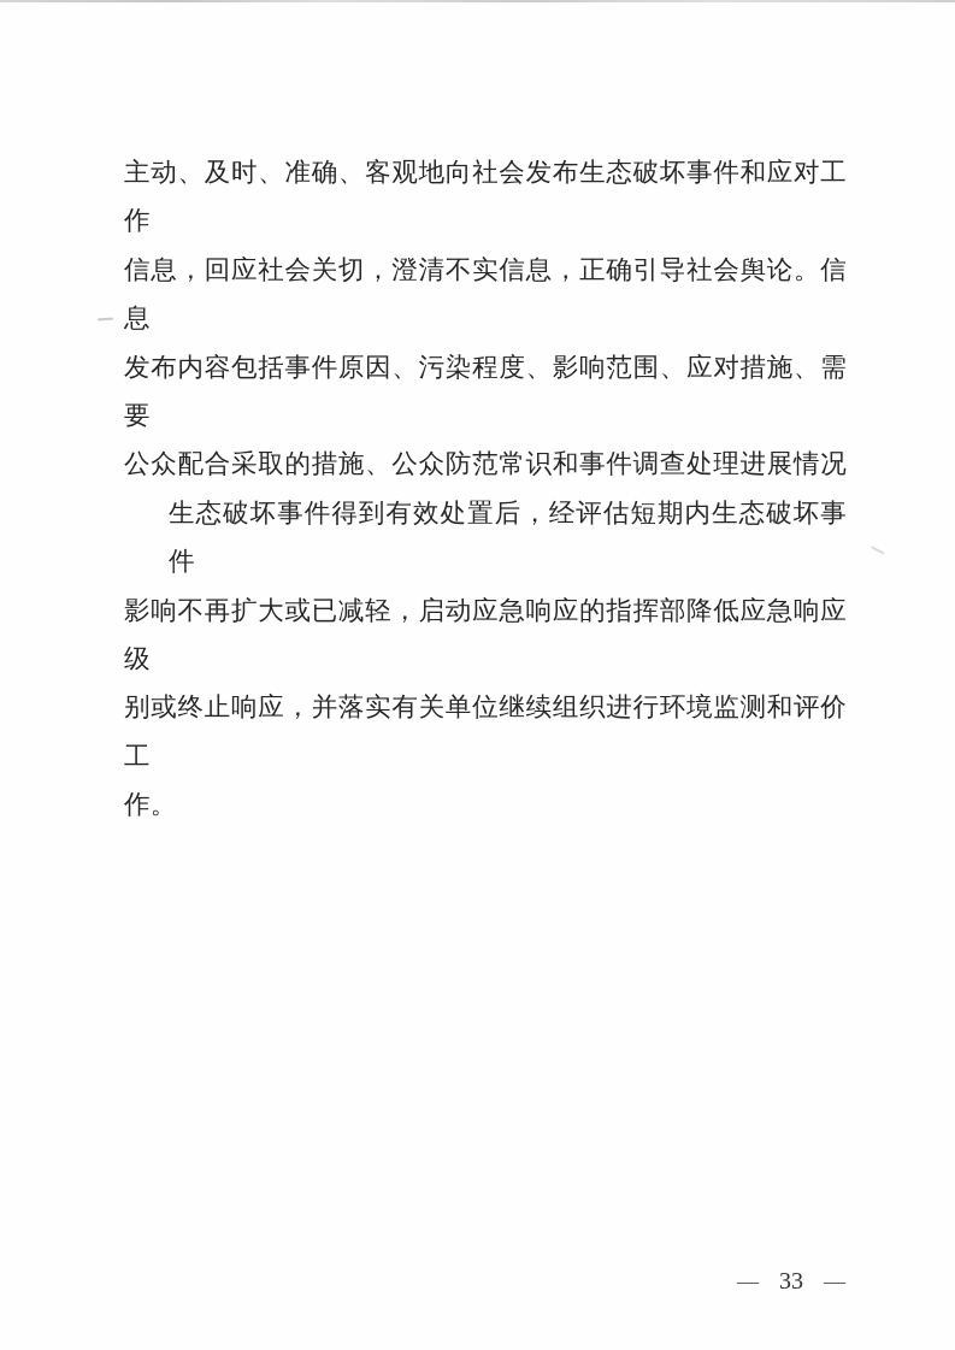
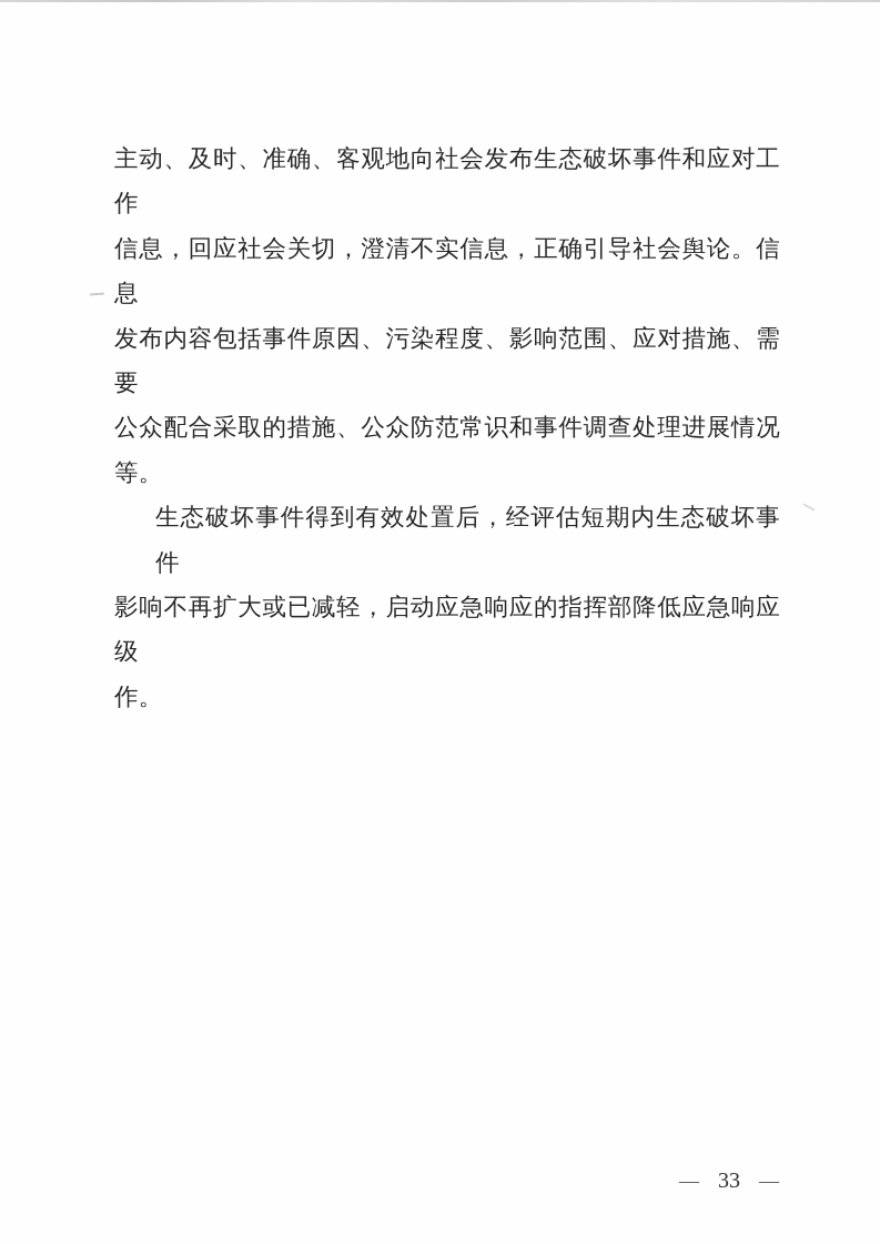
  主动、及时、准确、客观地向社会发布生态破坏事件和应对工作
  信息，回应社会关切，澄清不实信息，正确引导社会舆论。信息
  发布内容包括事件原因、污染程度、影响范围、应对措施、需要
  公众配合采取的措施、公众防范常识和事件调查处理进展情况
+ 等。
  生态破坏事件得到有效处置后，经评估短期内生态破坏事件
  影响不再扩大或已减轻，启动应急响应的指挥部降低应急响应级
- 别或终止响应，并落实有关单位继续组织进行环境监测和评价工
  作。
  —
  33
  —
